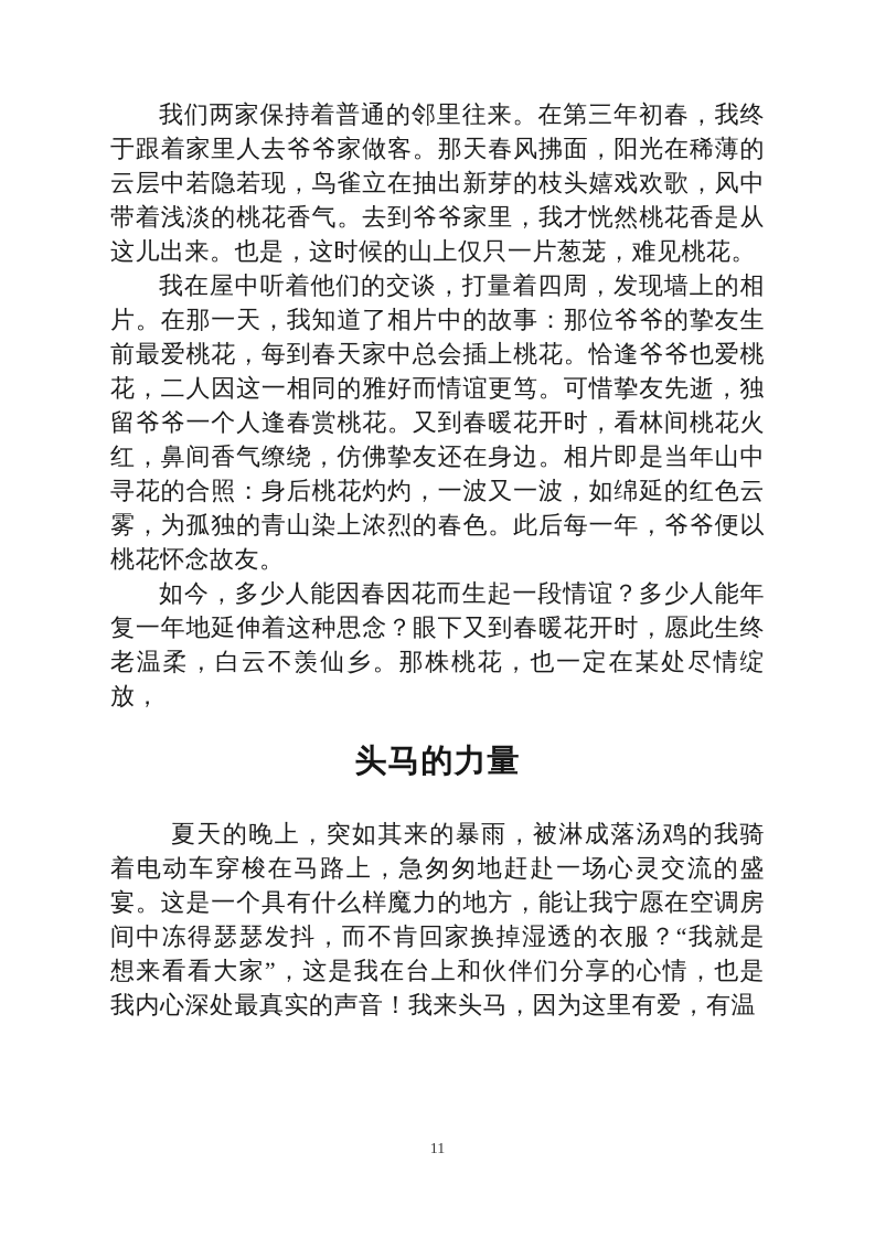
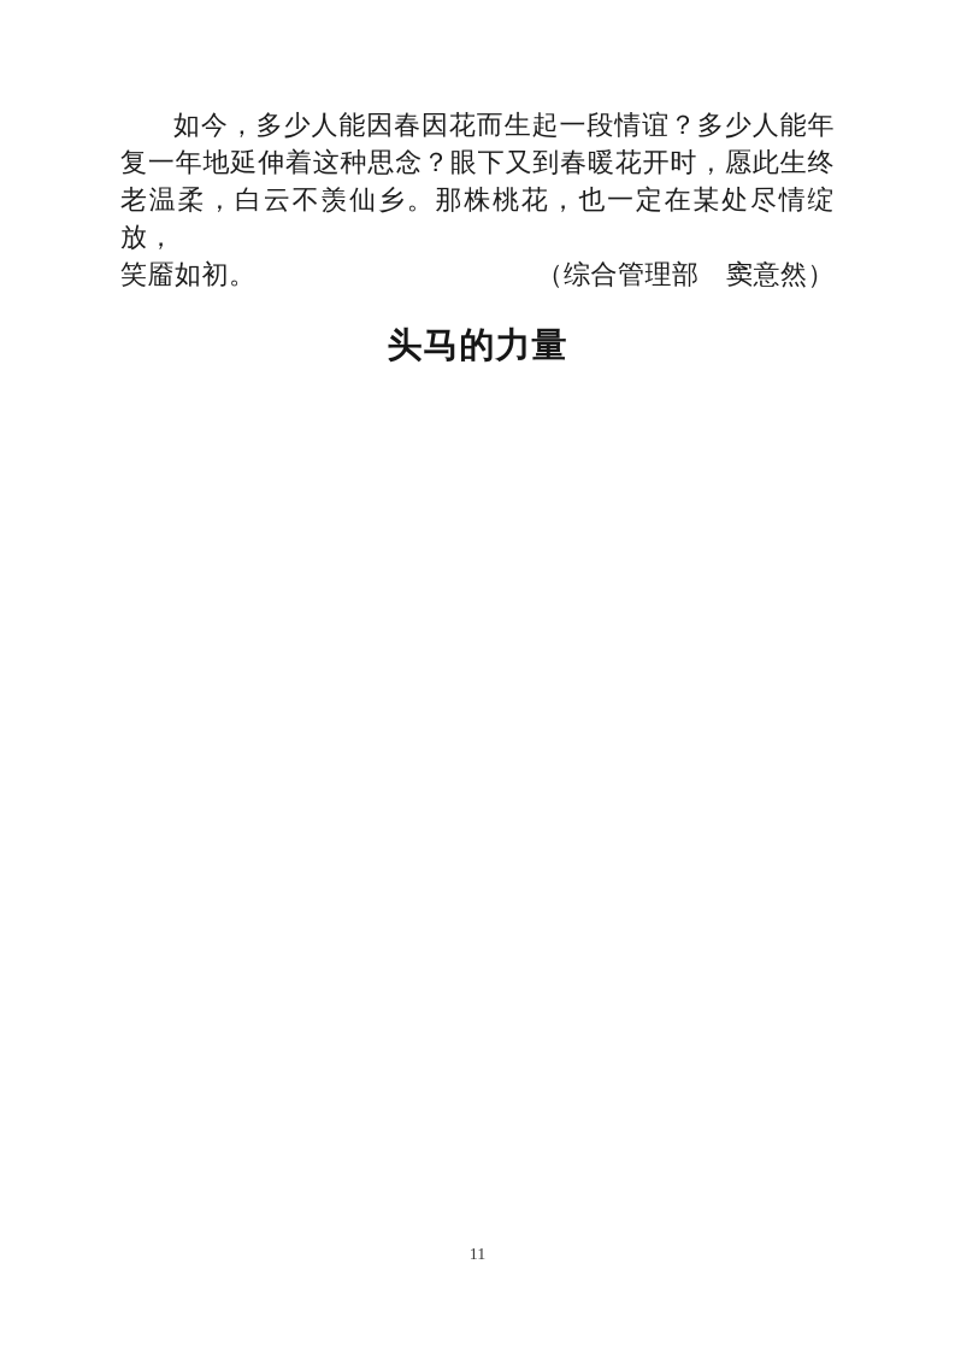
- 我们两家保持着普通的邻里往来。在第三年初春，我终于跟着家里人去爷爷家做客。那天春风拂面，阳光在稀薄的云层中若隐若现，鸟雀立在抽出新芽的枝头嬉戏欢歌，风中带着浅淡的桃花香气。去到爷爷家里，我才恍然桃花香是从这儿出来。也是，这时候的山上仅只一片葱茏，难见桃花。
- 我在屋中听着他们的交谈，打量着四周，发现墙上的相片。在那一天，我知道了相片中的故事：那位爷爷的挚友生前最爱桃花，每到春天家中总会插上桃花。恰逢爷爷也爱桃花，二人因这一相同的雅好而情谊更笃。可惜挚友先逝，独留爷爷一个人逢春赏桃花。又到春暖花开时，看林间桃花火红，鼻间香气缭绕，仿佛挚友还在身边。相片即是当年山中寻花的合照：身后桃花灼灼，一波又一波，如绵延的红色云雾，为孤独的青山染上浓烈的春色。此后每一年，爷爷便以桃花怀念故友。
  如今，多少人能因春因花而生起一段情谊？多少人能年复一年地延伸着这种思念？眼下又到春暖花开时，愿此生终老温柔，白云不羡仙乡。那株桃花，也一定在某处尽情绽放，
+ 笑靥如初。
+ （综合管理部 窦意然）
  头马的力量
- 夏天的晚上，突如其来的暴雨，被淋成落汤鸡的我骑着电动车穿梭在马路上，急匆匆地赶赴一场心灵交流的盛宴。这是一个具有什么样魔力的地方，能让我宁愿在空调房间中冻得瑟瑟发抖，而不肯回家换掉湿透的衣服？“我就是想来看看大家”，这是我在台上和伙伴们分享的心情，也是我内心深处最真实的声音！我来头马，因为这里有爱，有温
  11
